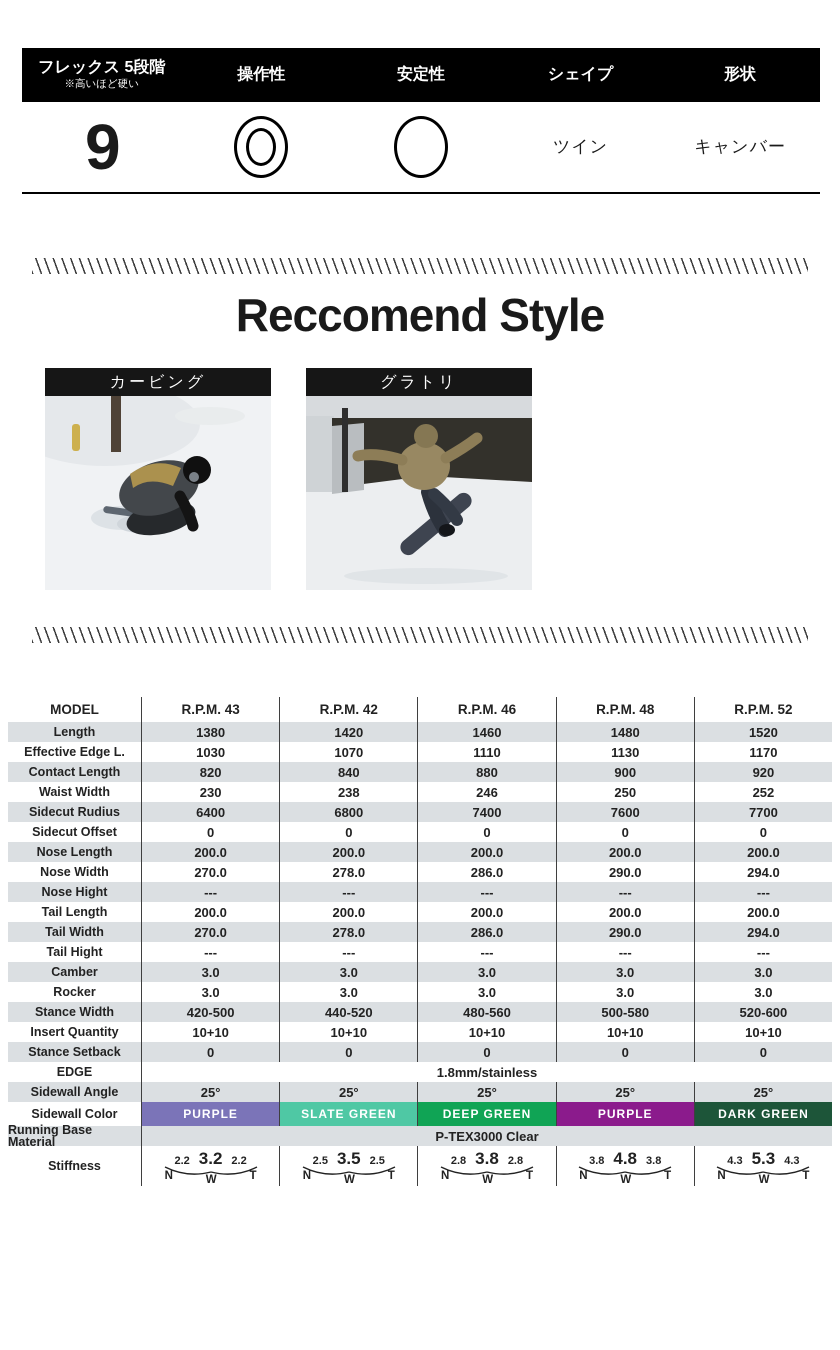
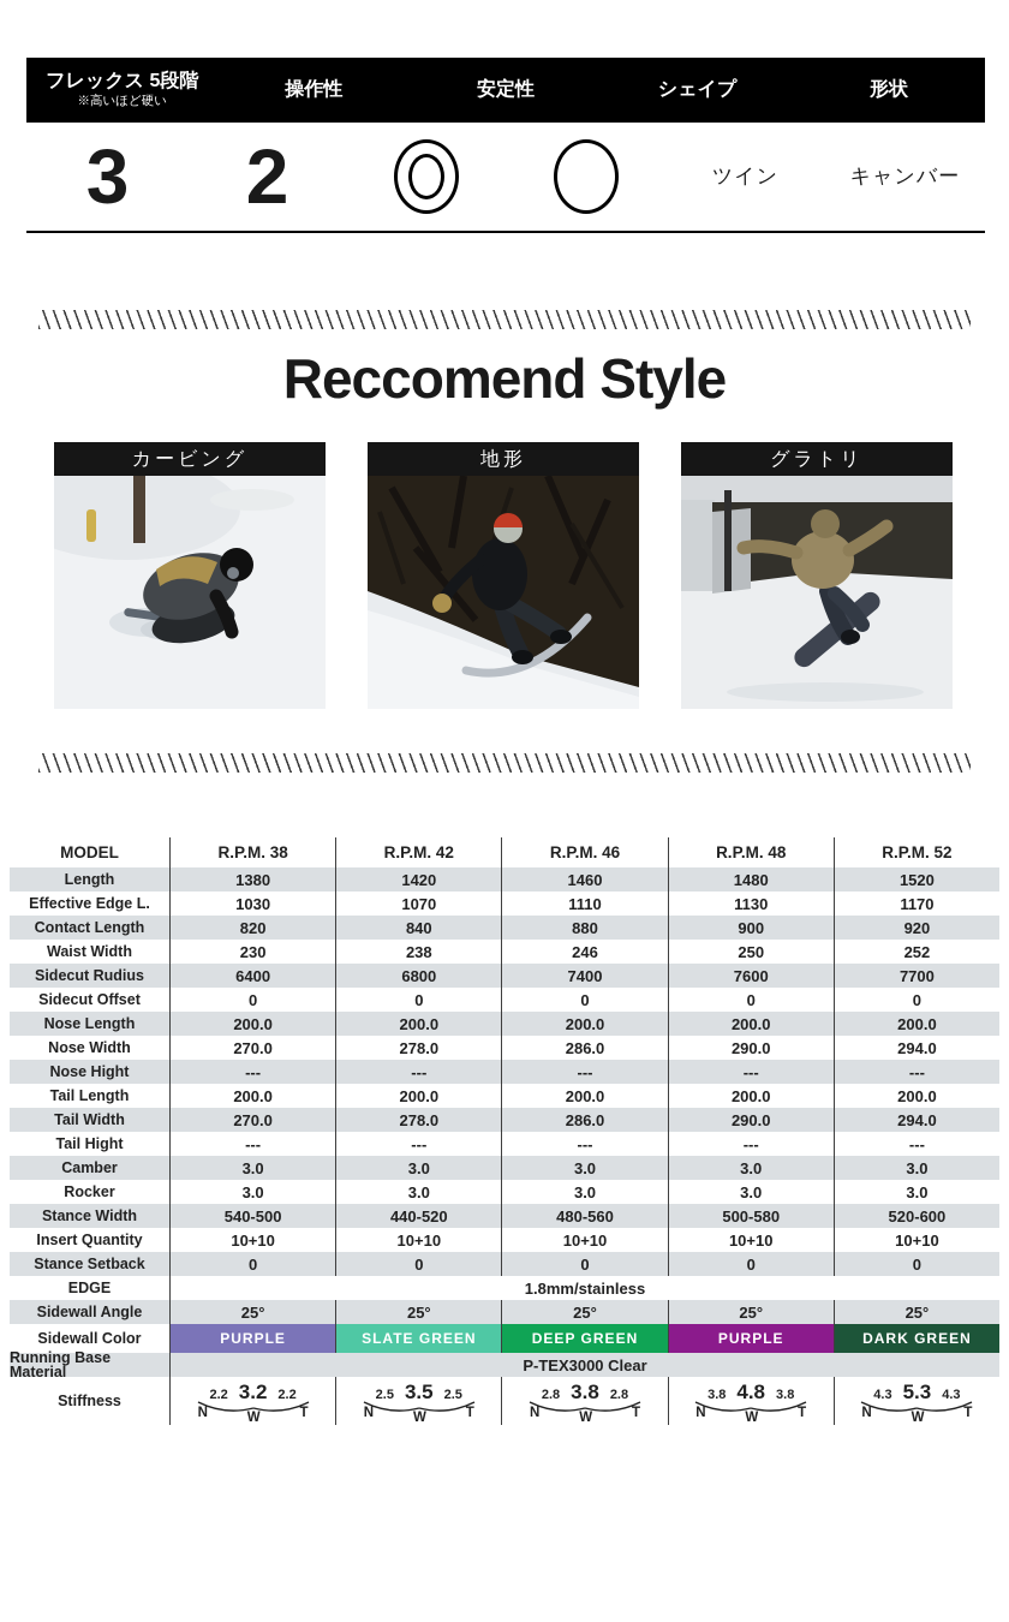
  フレックス 5段階
  ※高いほど硬い
  操作性
  安定性
  シェイプ
  形状
- 9
+ 3
+ 2
  ツイン
  キャンバー
  Reccomend Style
  カービング
+ 地形
  グラトリ
  MODEL
- R.P.M. 43
+ R.P.M. 38
  R.P.M. 42
  R.P.M. 46
  R.P.M. 48
  R.P.M. 52
  Length
  1380
  1420
  1460
  1480
  1520
  Effective Edge L.
  1030
  1070
  1110
  1130
  1170
  Contact Length
  820
  840
  880
  900
  920
  Waist Width
  230
  238
  246
  250
  252
  Sidecut Rudius
  6400
  6800
  7400
  7600
  7700
  Sidecut Offset
  0
  0
  0
  0
  0
  Nose Length
  200.0
  200.0
  200.0
  200.0
  200.0
  Nose Width
  270.0
  278.0
  286.0
  290.0
  294.0
  Nose Hight
  ---
  ---
  ---
  ---
  ---
  Tail Length
  200.0
  200.0
  200.0
  200.0
  200.0
  Tail Width
  270.0
  278.0
  286.0
  290.0
  294.0
  Tail Hight
  ---
  ---
  ---
  ---
  ---
  Camber
  3.0
  3.0
  3.0
  3.0
  3.0
  Rocker
  3.0
  3.0
  3.0
  3.0
  3.0
  Stance Width
- 420-500
+ 540-500
  440-520
  480-560
  500-580
  520-600
  Insert Quantity
  10+10
  10+10
  10+10
  10+10
  10+10
  Stance Setback
  0
  0
  0
  0
  0
  EDGE
  1.8mm/stainless
  Sidewall Angle
  25°
  25°
  25°
  25°
  25°
  Sidewall Color
  PURPLE
  SLATE GREEN
  DEEP GREEN
  PURPLE
  DARK GREEN
  Running Base Material
  P-TEX3000 Clear
  Stiffness
  2.2
  3.2
  2.2
  N
  W
  T
  2.5
  3.5
  2.5
  N
  W
  T
  2.8
  3.8
  2.8
  N
  W
  T
  3.8
  4.8
  3.8
  N
  W
  T
  4.3
  5.3
  4.3
  N
  W
  T
